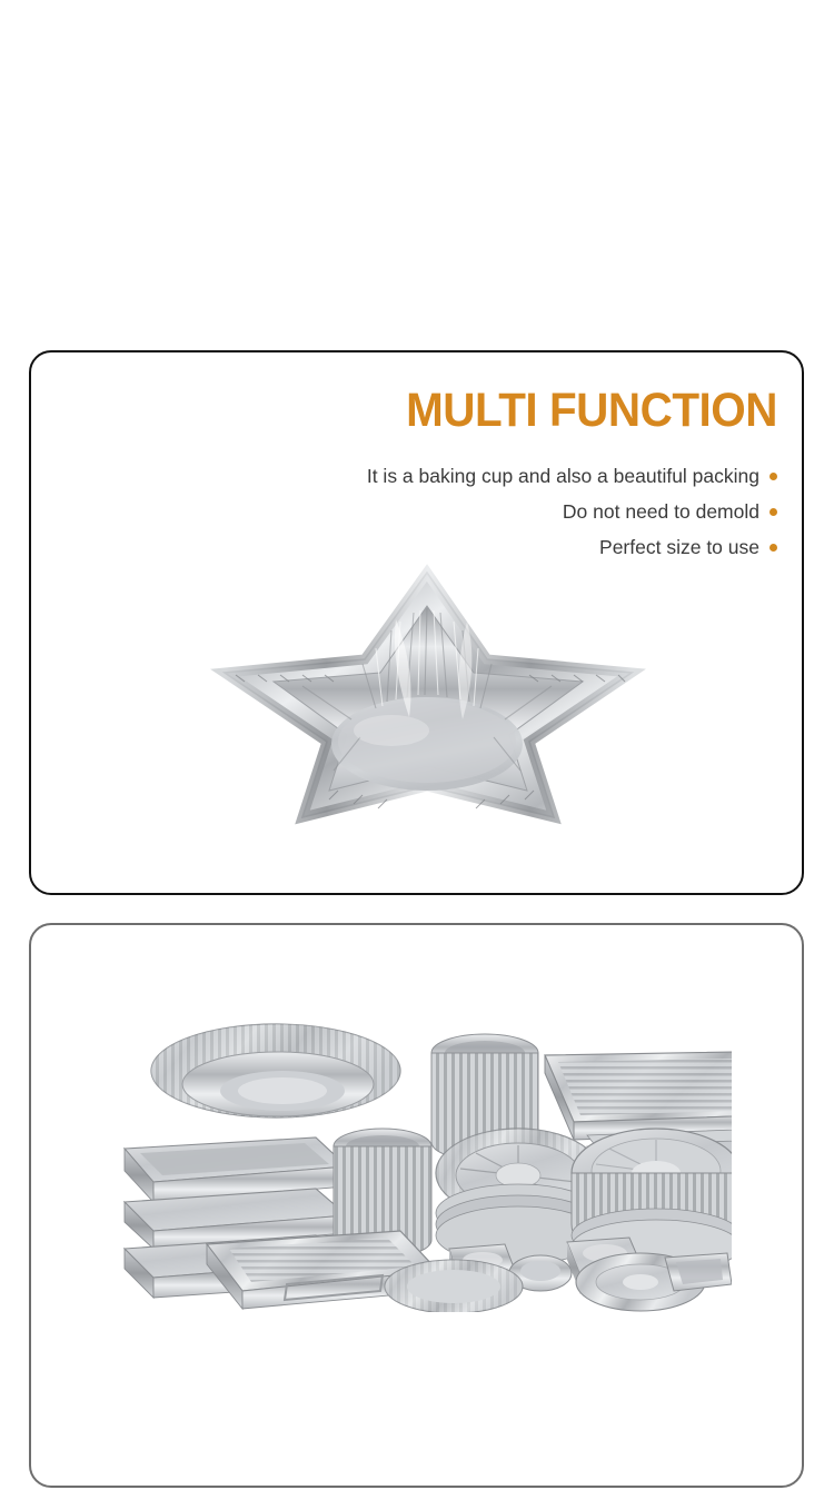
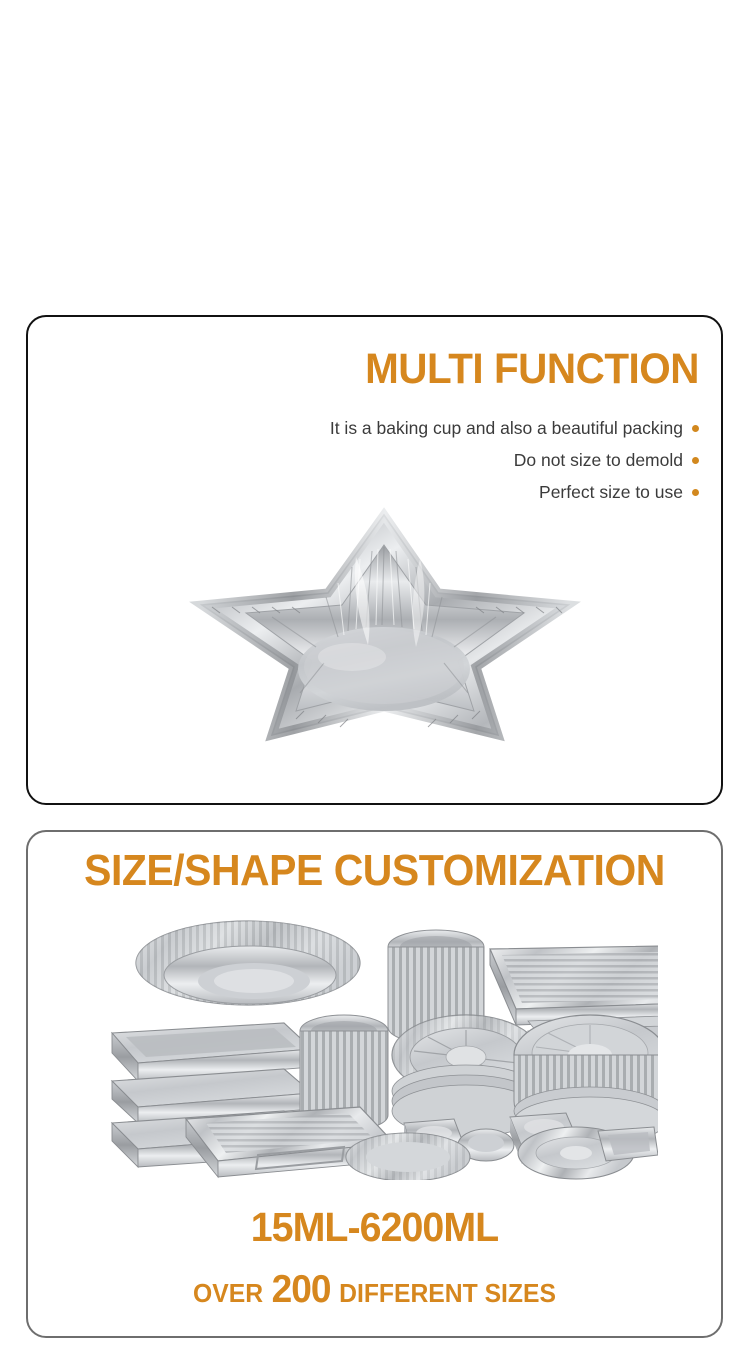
  MULTI FUNCTION
  It is a baking cup and also a beautiful packing
- Do not need to demold
+ Do not size to demold
  Perfect size to use
+ SIZE/SHAPE CUSTOMIZATION
+ 15ML-6200ML
+ OVER 200 DIFFERENT SIZES
